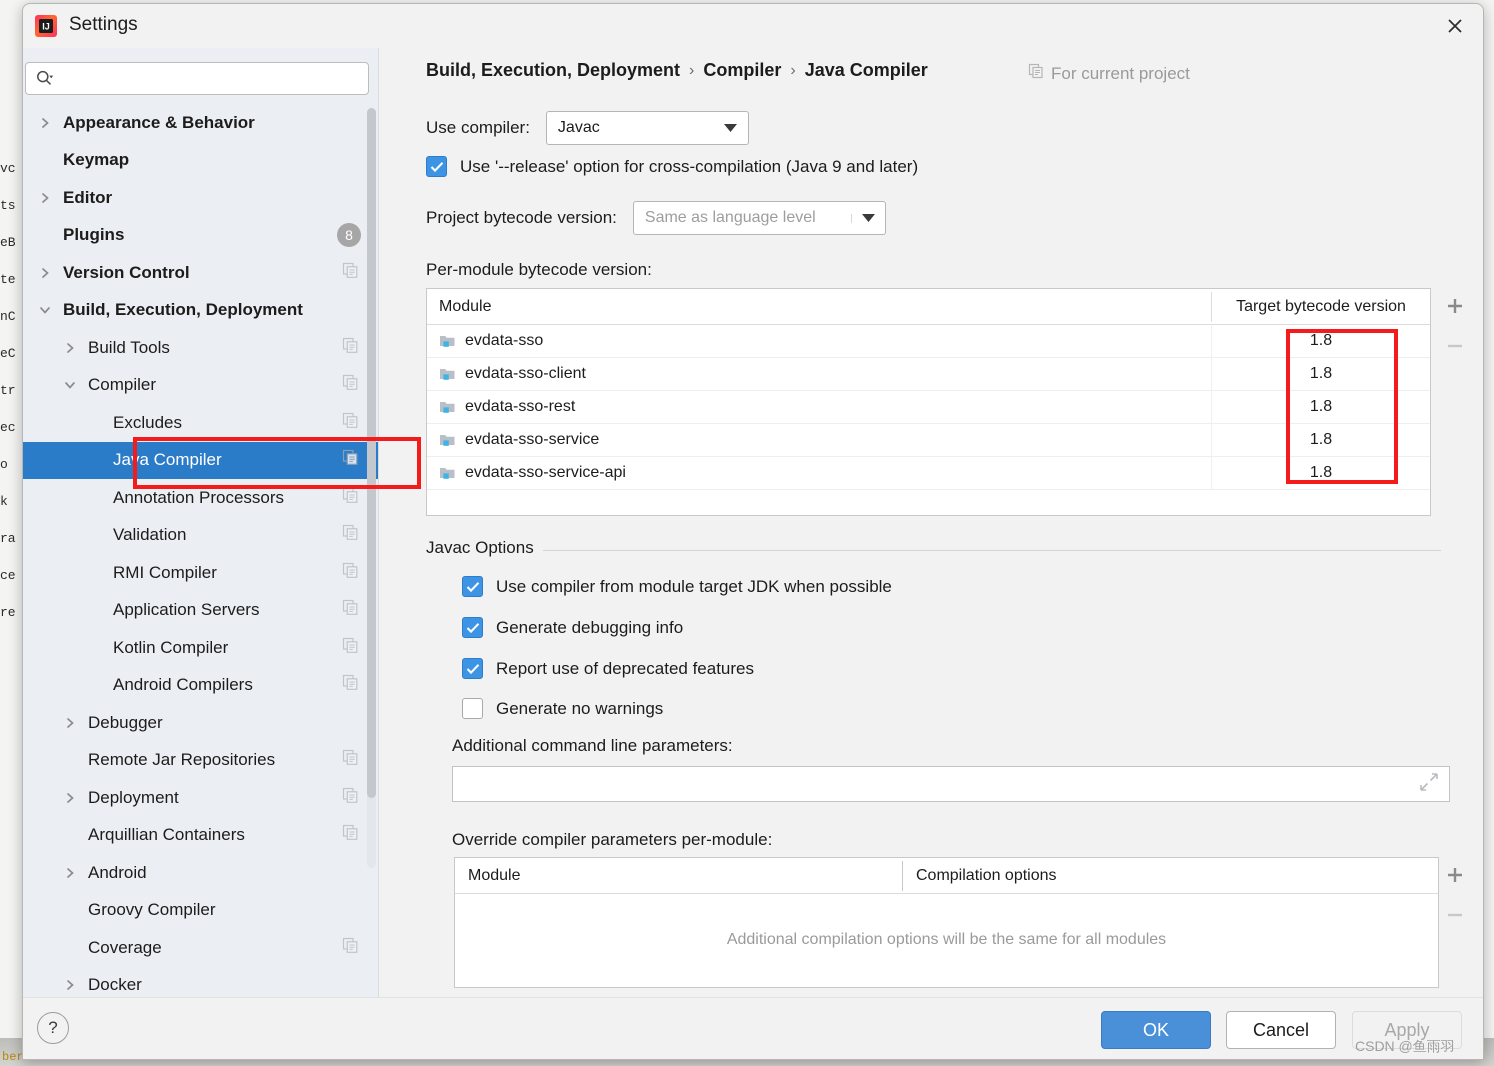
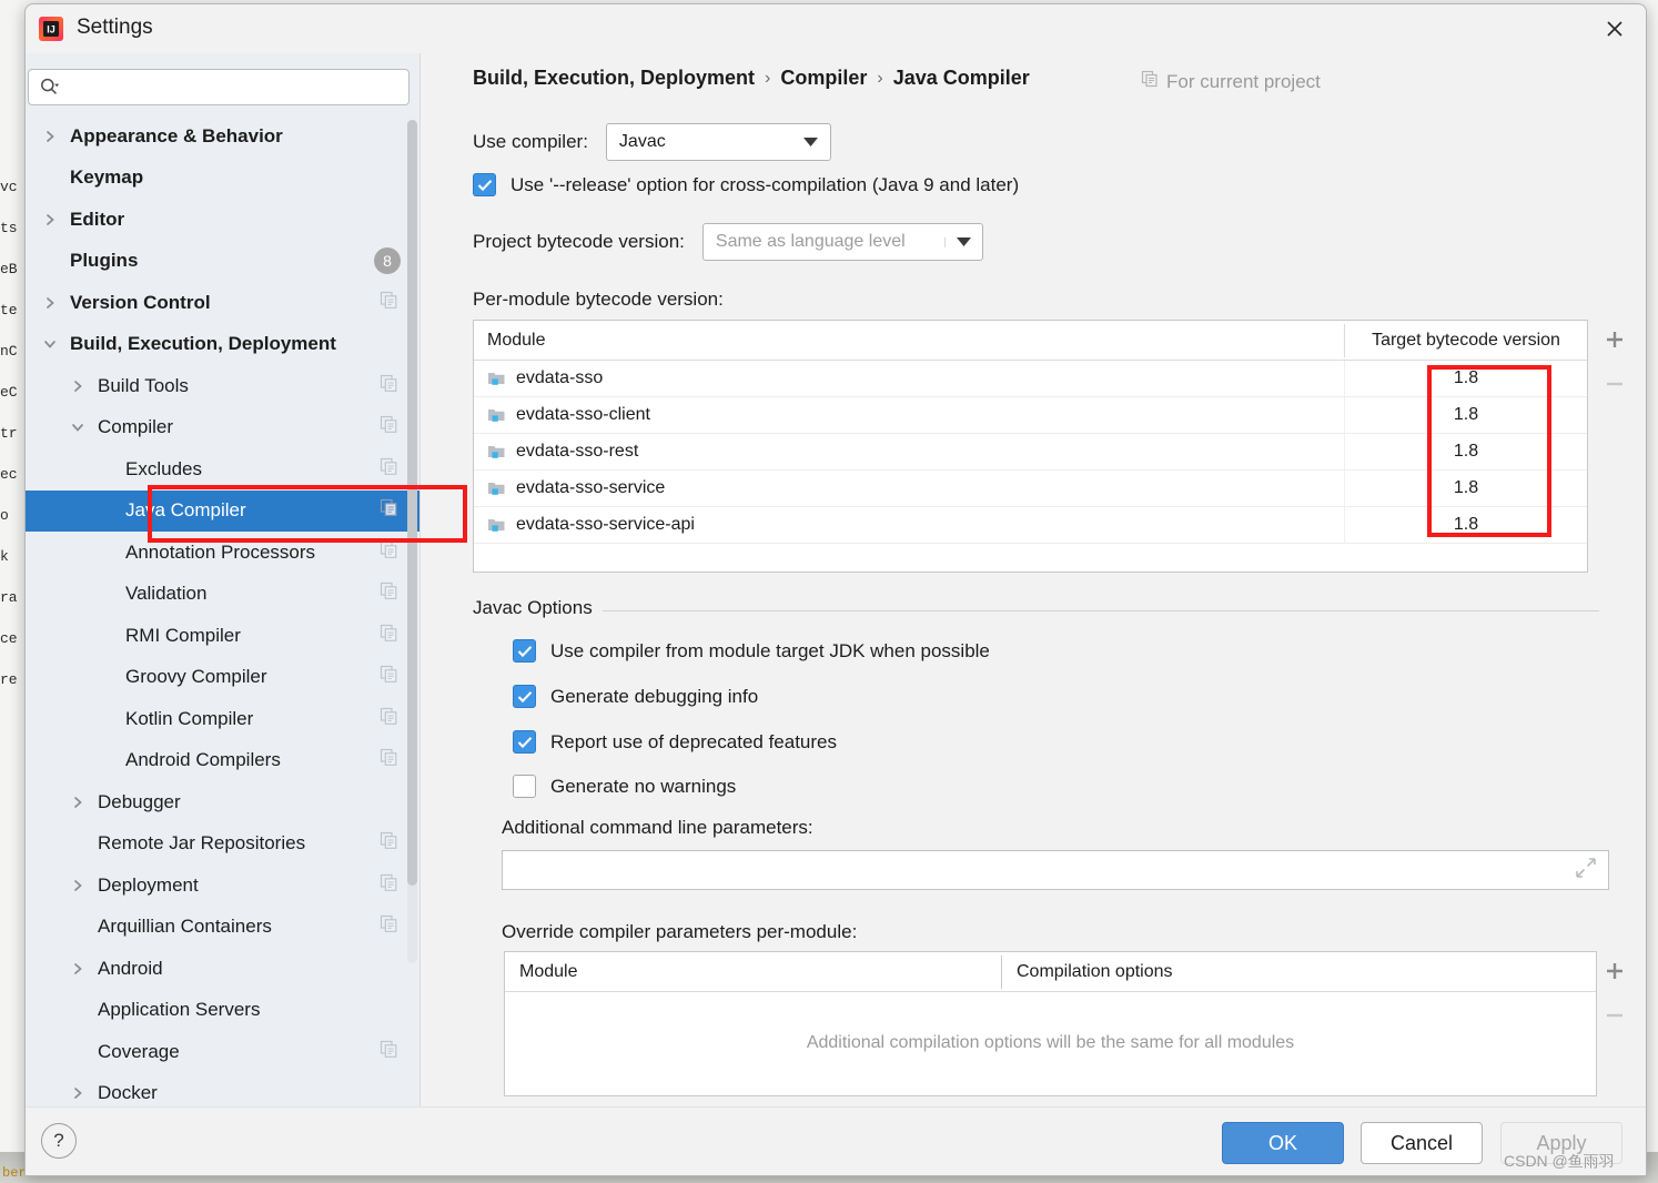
  vc
  ts
  eB
  te
  nC
  eC
  tr
  ec
  o
  k
  ra
  ce
  re
  IJ
  Settings
  Appearance & Behavior
  Keymap
  Editor
  Plugins
  8
  Version Control
  Build, Execution, Deployment
  Build Tools
  Compiler
  Excludes
  Java Compiler
  Annotation Processors
  Validation
  RMI Compiler
- Application Servers
+ Groovy Compiler
  Kotlin Compiler
  Android Compilers
  Debugger
  Remote Jar Repositories
  Deployment
  Arquillian Containers
  Android
- Groovy Compiler
+ Application Servers
  Coverage
  Docker
  Build, Execution, Deployment
  ›
  Compiler
  ›
  Java Compiler
  For current project
  Use compiler:
  Javac
  Use '--release' option for cross-compilation (Java 9 and later)
  Project bytecode version:
  Same as language level
  Per-module bytecode version:
  Module
  Target bytecode version
  evdata-sso
  1.8
  evdata-sso-client
  1.8
  evdata-sso-rest
  1.8
  evdata-sso-service
  1.8
  evdata-sso-service-api
  1.8
  Javac Options
  Use compiler from module target JDK when possible
  Generate debugging info
  Report use of deprecated features
  Generate no warnings
  Additional command line parameters:
  Override compiler parameters per-module:
  Module
  Compilation options
  Additional compilation options will be the same for all modules
  ?
  OK
  Cancel
  Apply
  CSDN @鱼雨羽
